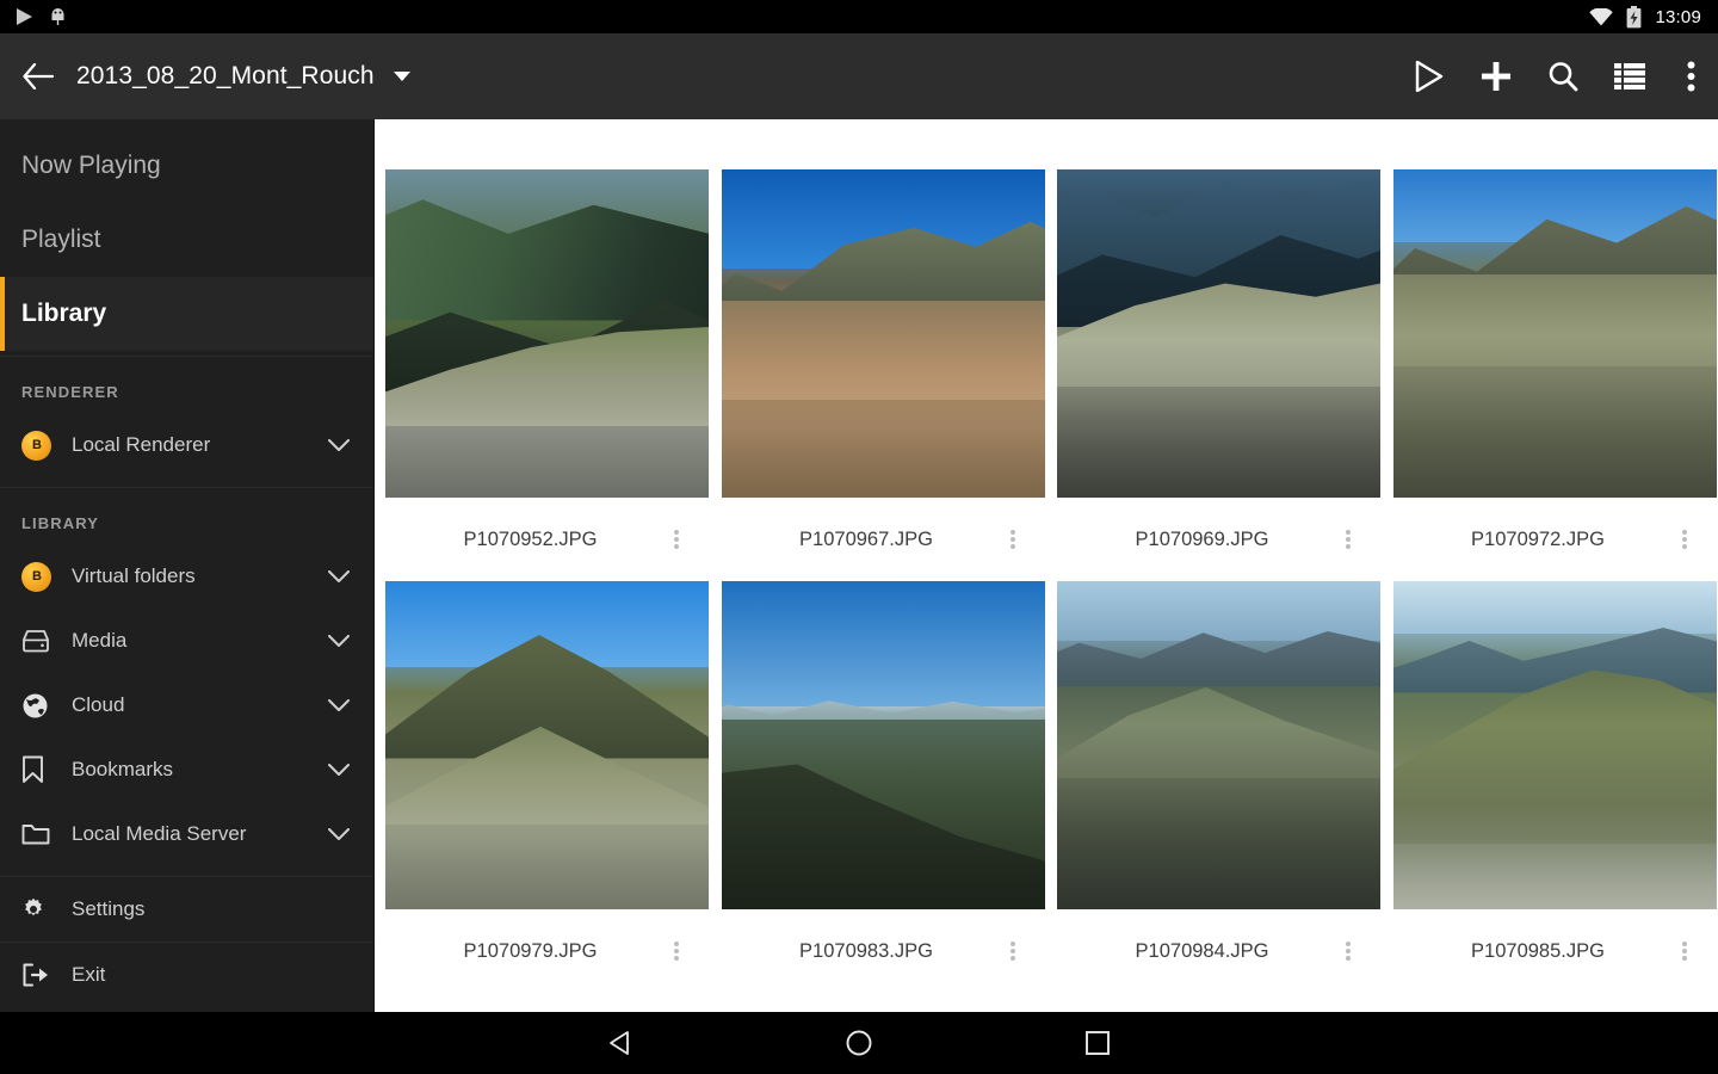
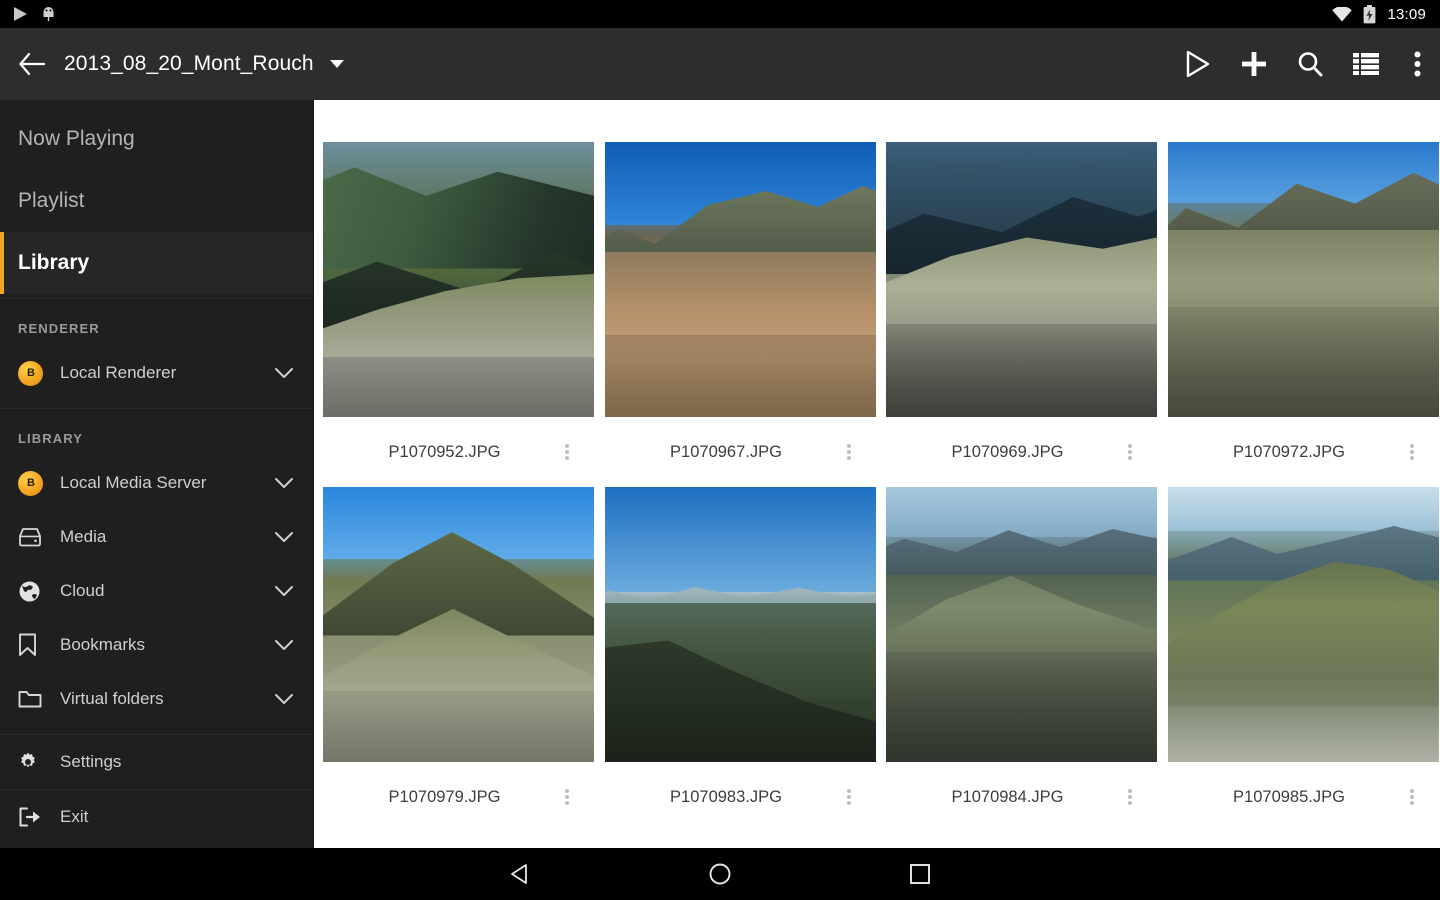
  13:09
  2013_08_20_Mont_Rouch
  Now Playing
  Playlist
  Library
  RENDERER
  B
  Local Renderer
  LIBRARY
  B
- Virtual folders
+ Local Media Server
  Media
  Cloud
  Bookmarks
- Local Media Server
+ Virtual folders
  Settings
  Exit
  P1070952.JPG
  P1070967.JPG
  P1070969.JPG
  P1070972.JPG
  P1070979.JPG
  P1070983.JPG
  P1070984.JPG
  P1070985.JPG
